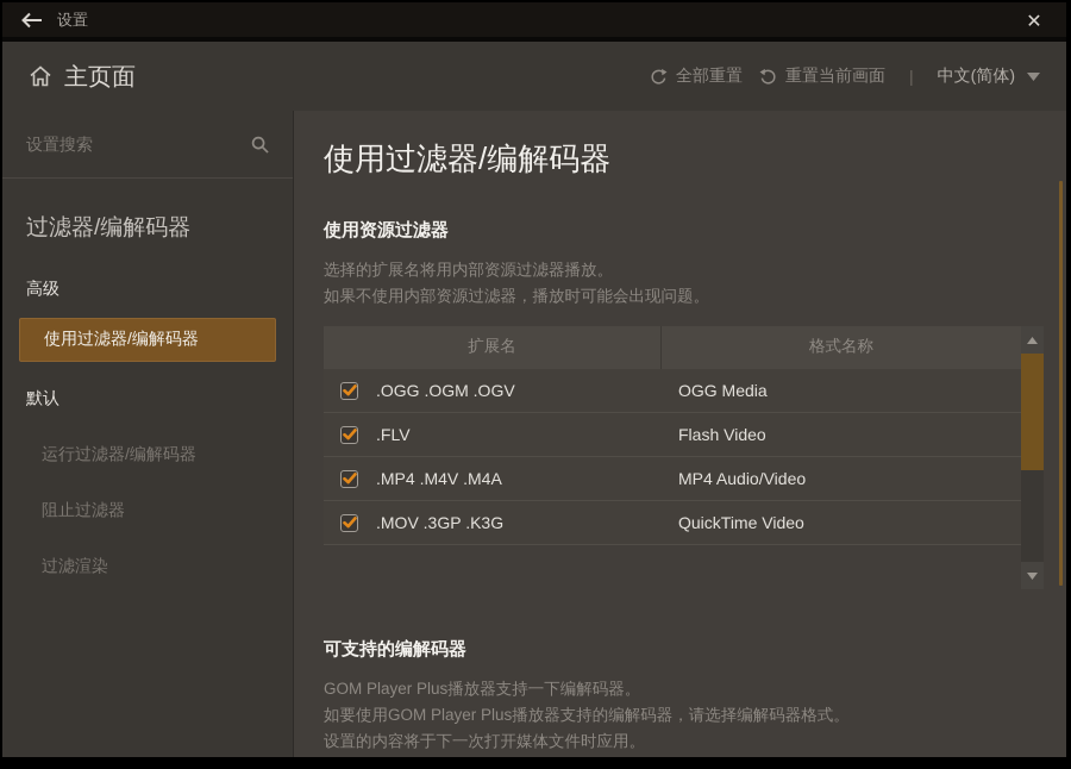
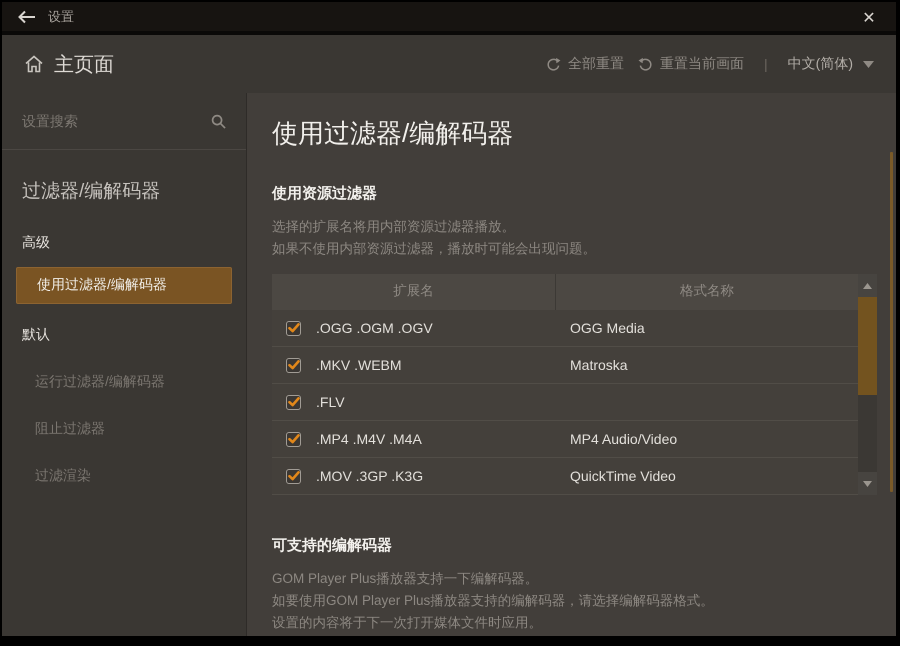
  设置
  ✕
  主页面
  全部重置
  重置当前画面
  |
  中文(简体)
  设置搜索
  过滤器/编解码器
  高级
  使用过滤器/编解码器
  默认
  运行过滤器/编解码器
  阻止过滤器
  过滤渲染
  使用过滤器/编解码器
  使用资源过滤器
  选择的扩展名将用内部资源过滤器播放。
  如果不使用内部资源过滤器，播放时可能会出现问题。
  扩展名
  格式名称
  .OGG .OGM .OGV
  OGG Media
+ .MKV .WEBM
+ Matroska
  .FLV
- Flash Video
  .MP4 .M4V .M4A
  MP4 Audio/Video
  .MOV .3GP .K3G
  QuickTime Video
  可支持的编解码器
  GOM Player Plus播放器支持一下编解码器。
  如要使用GOM Player Plus播放器支持的编解码器，请选择编解码器格式。
  设置的内容将于下一次打开媒体文件时应用。
